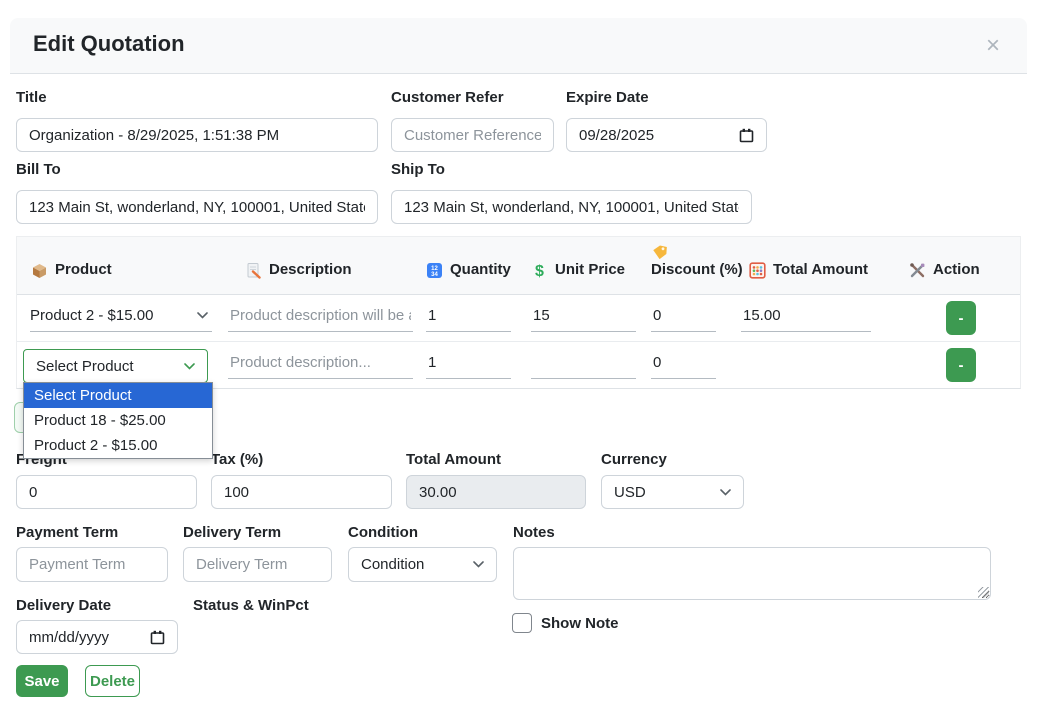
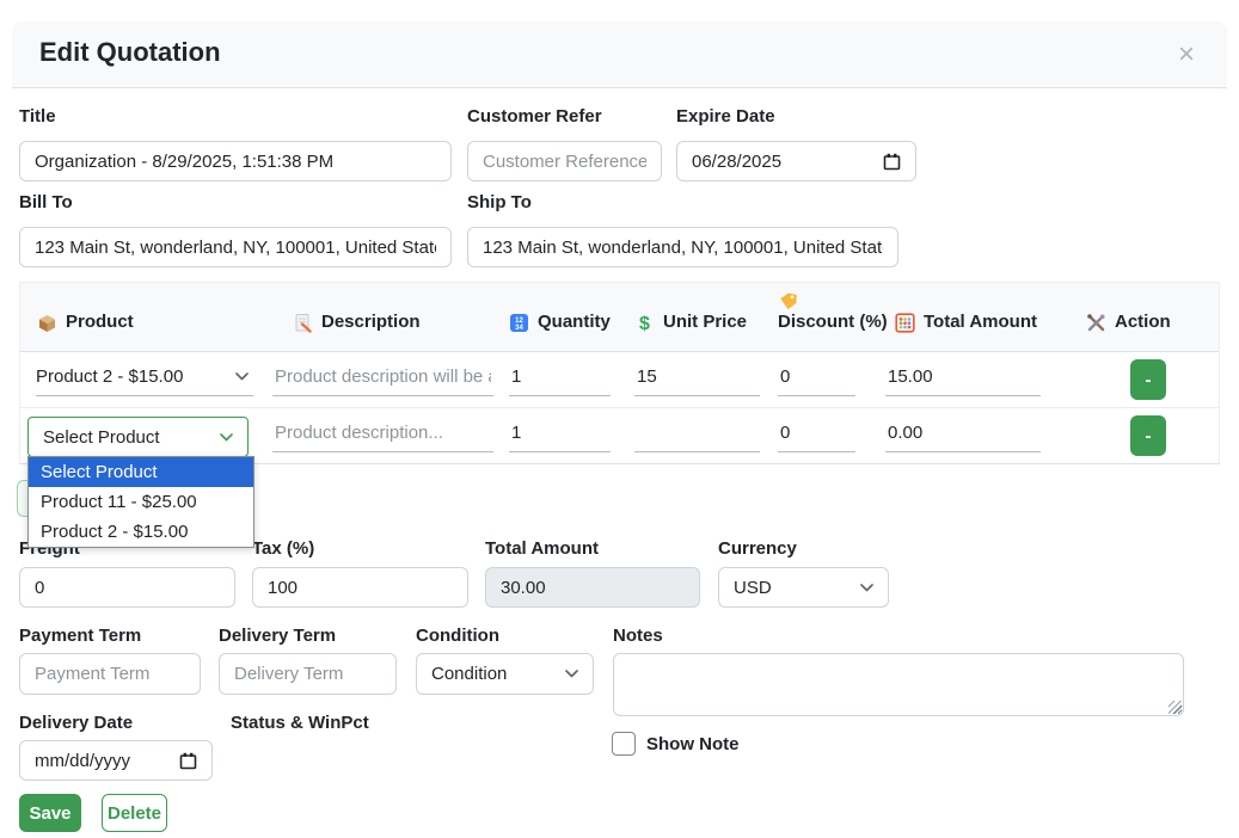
  Edit Quotation
  ×
  Title
  Organization - 8/29/2025, 1:51:38 PM
  Customer Refer
  Customer Reference
  Expire Date
- 09/28/2025
+ 06/28/2025
  Bill To
  123 Main St, wonderland, NY, 100001, United Stat
  Ship To
  123 Main St, wonderland, NY, 100001, United Stat
  Product
  Description
  Quantity
  $
  Unit Price
  Discount (%)
  Total Amount
  Action
  Product 2 - $15.00
  Product description will be
  1
  15
  0
  15.00
  -
  Product description...
  1
  0
+ 0.00
  -
  Select Product
  Select Product
- Product 18 - $25.00
+ Product 11 - $25.00
  Product 2 - $15.00
  Freight
  0
  Tax (%)
  100
  Total Amount
  30.00
  Currency
  USD
  Payment Term
  Payment Term
  Delivery Term
  Delivery Term
  Condition
  Condition
  Notes
  Show Note
  Delivery Date
  mm/dd/yyyy
  Status & WinPct
  Save
  Delete
